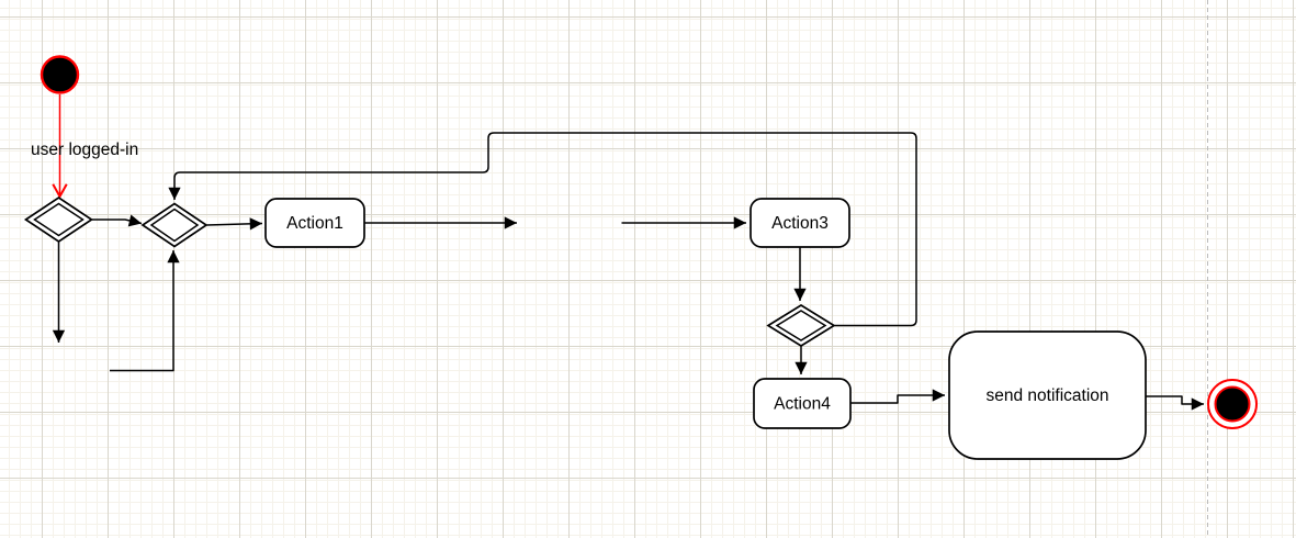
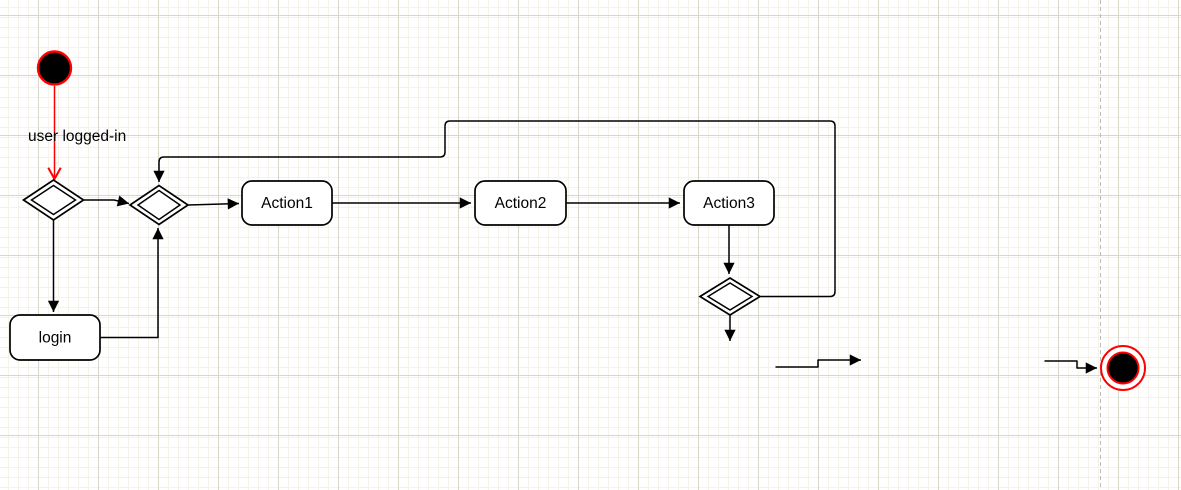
  user logged-in
+ login
  Action1
+ Action2
  Action3
- Action4
- send notification
